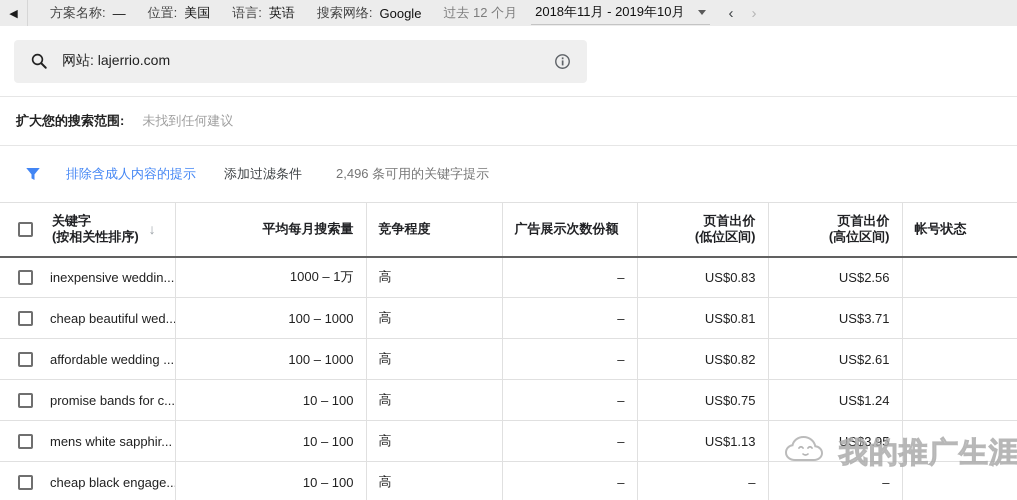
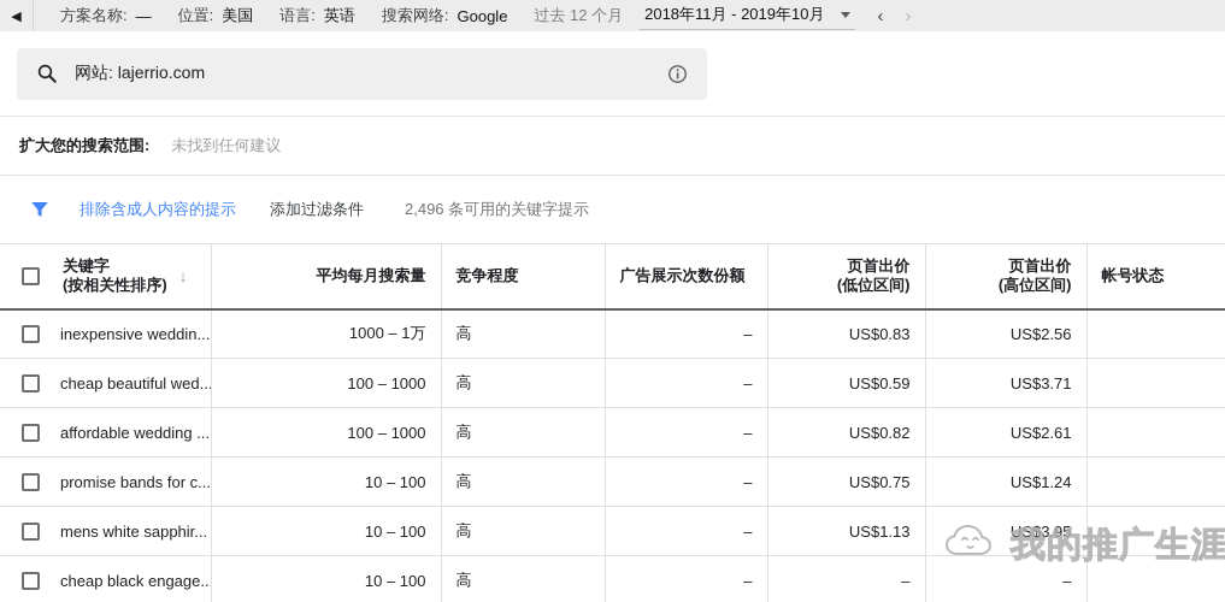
  ◀
  方案名称:
  —
  位置:
  美国
  语言:
  英语
  搜索网络:
  Google
  过去 12 个月
  2018年11月 - 2019年10月
  ‹
  ›
  网站: lajerrio.com
  扩大您的搜索范围:
  未找到任何建议
  排除含成人内容的提示
  添加过滤条件
  2,496 条可用的关键字提示
  关键字 (按相关性排序) ↓	平均每月搜索量	竞争程度	广告展示次数份额	页首出价 (低位区间)	页首出价 (高位区间)	帐号状态
  inexpensive weddin...	1000 – 1万	高	–	US$0.83	US$2.56
- cheap beautiful wed..	100 – 1000	高	–	US$0.81	US$3.71
+ cheap beautiful wed..	100 – 1000	高	–	US$0.59	US$3.71
  affordable wedding ...	100 – 1000	高	–	US$0.82	US$2.61
  promise bands for c...	10 – 100	高	–	US$0.75	US$1.24
  mens white sapphir...	10 – 100	高	–	US$1.13	US$3.95
  cheap black engage..	10 – 100	高	–	–	–
  我的推广生涯
